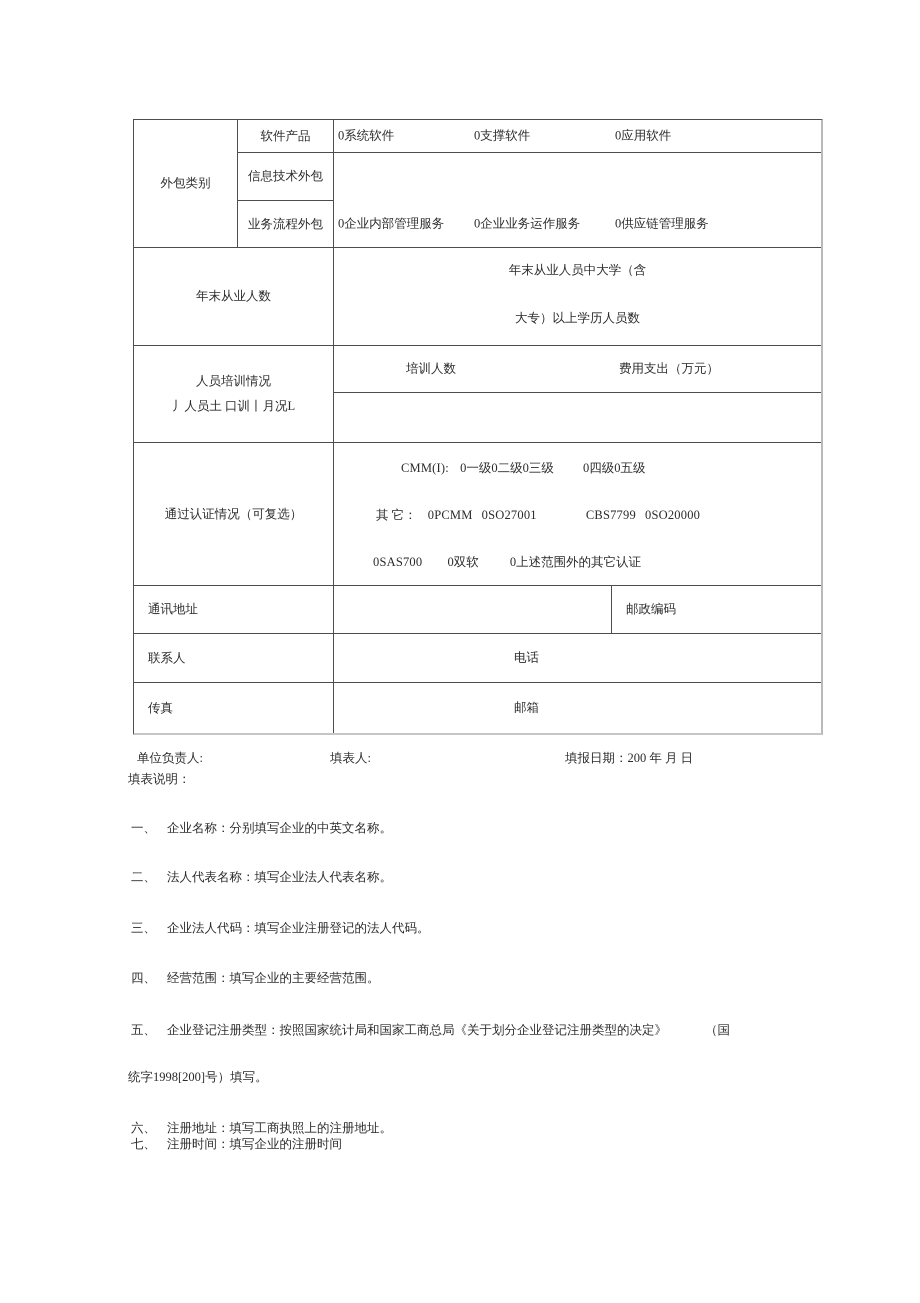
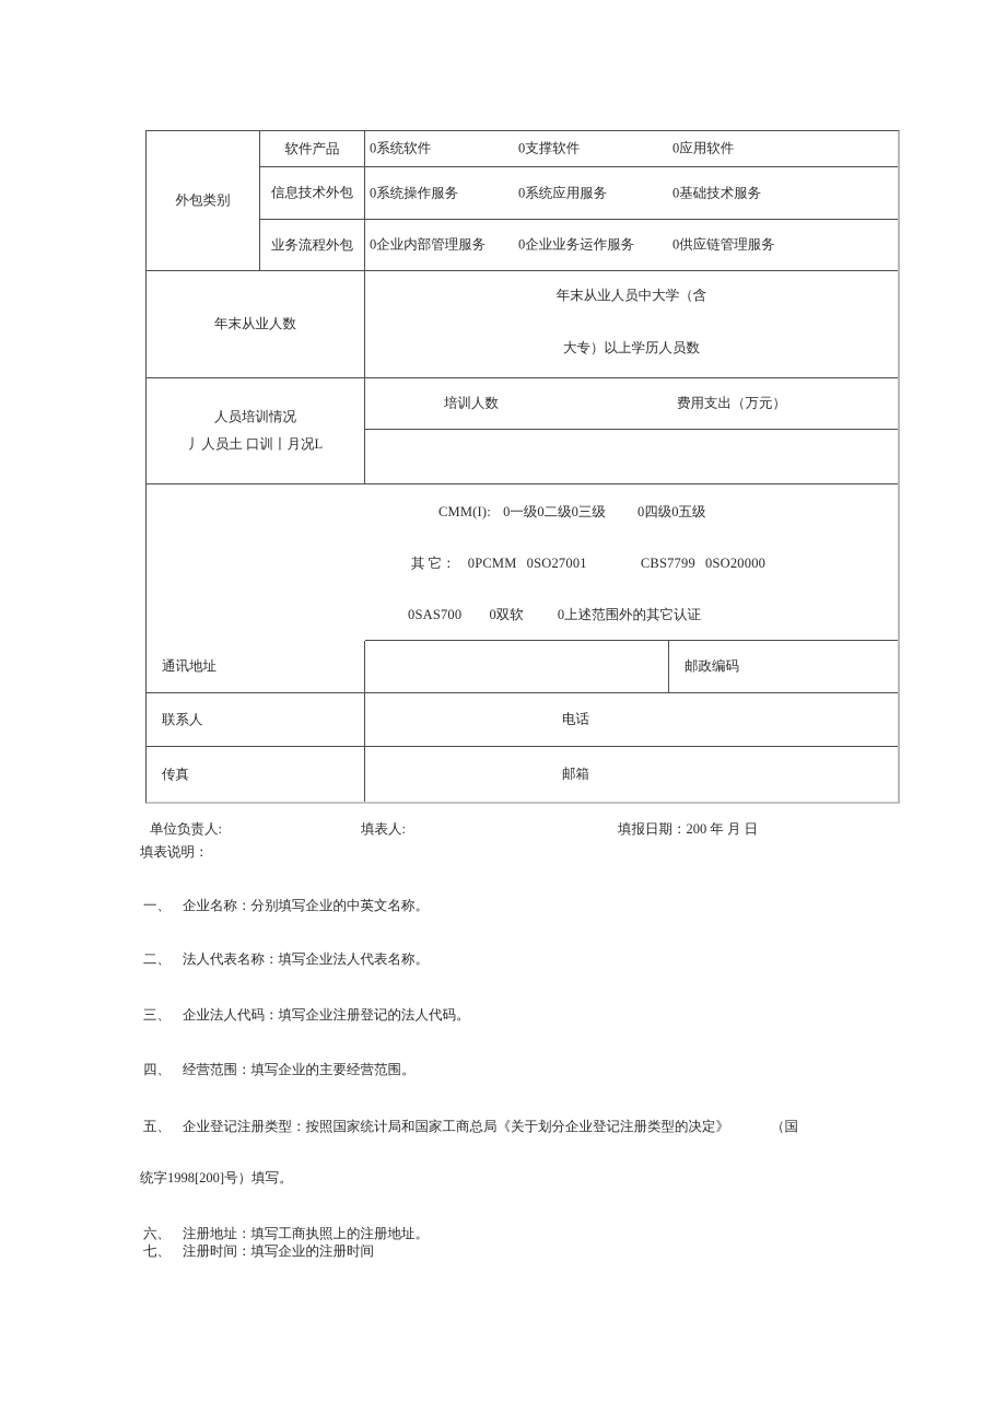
  外包类别
  软件产品
  0系统软件
  0支撑软件
  0应用软件
  信息技术外包
+ 0系统操作服务
+ 0系统应用服务
+ 0基础技术服务
  业务流程外包
  0企业内部管理服务
  0企业业务运作服务
  0供应链管理服务
  年末从业人数
  年末从业人员中大学（含
  大专）以上学历人员数
  人员培训情况
  丿人员土 口训丨月况L
  培训人数
  费用支出（万元）
- 通过认证情况（可复选）
  CMM(I): 0一级0二级0三级 0四级0五级
  其 它： 0PCMM 0SO27001 CBS7799 0SO20000
  0SAS700 0双软 0上述范围外的其它认证
  通讯地址
  邮政编码
  联系人
  电话
  传真
  邮箱
  单位负责人:
  填表人:
  填报日期：200 年 月 日
  填表说明：
  一、 企业名称：分别填写企业的中英文名称。
  二、 法人代表名称：填写企业法人代表名称。
  三、 企业法人代码：填写企业注册登记的法人代码。
  四、 经营范围：填写企业的主要经营范围。
  五、 企业登记注册类型：按照国家统计局和国家工商总局《关于划分企业登记注册类型的决定》 （国
  统字1998[200]号）填写。
  六、 注册地址：填写工商执照上的注册地址。
  七、 注册时间：填写企业的注册时间
